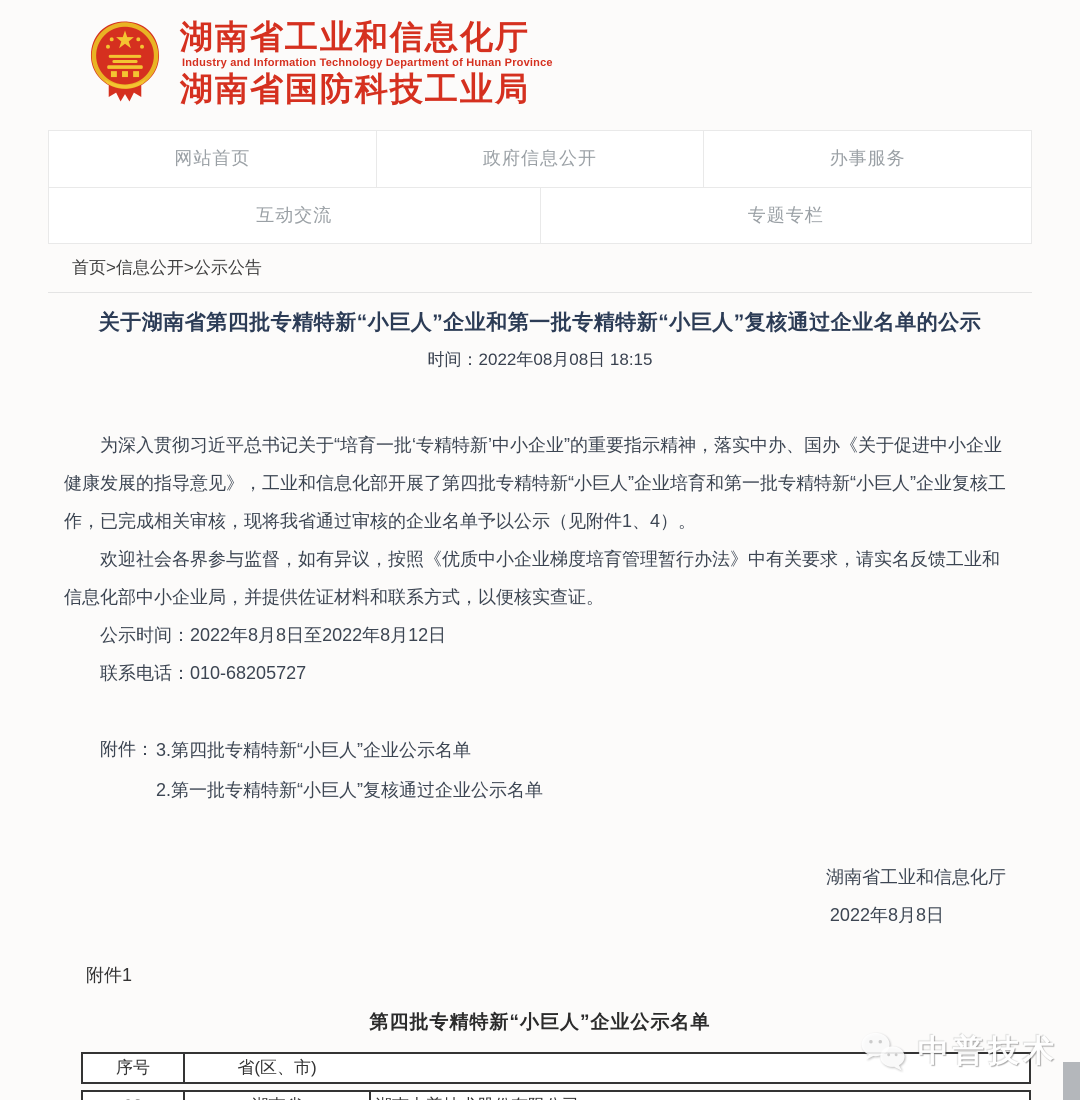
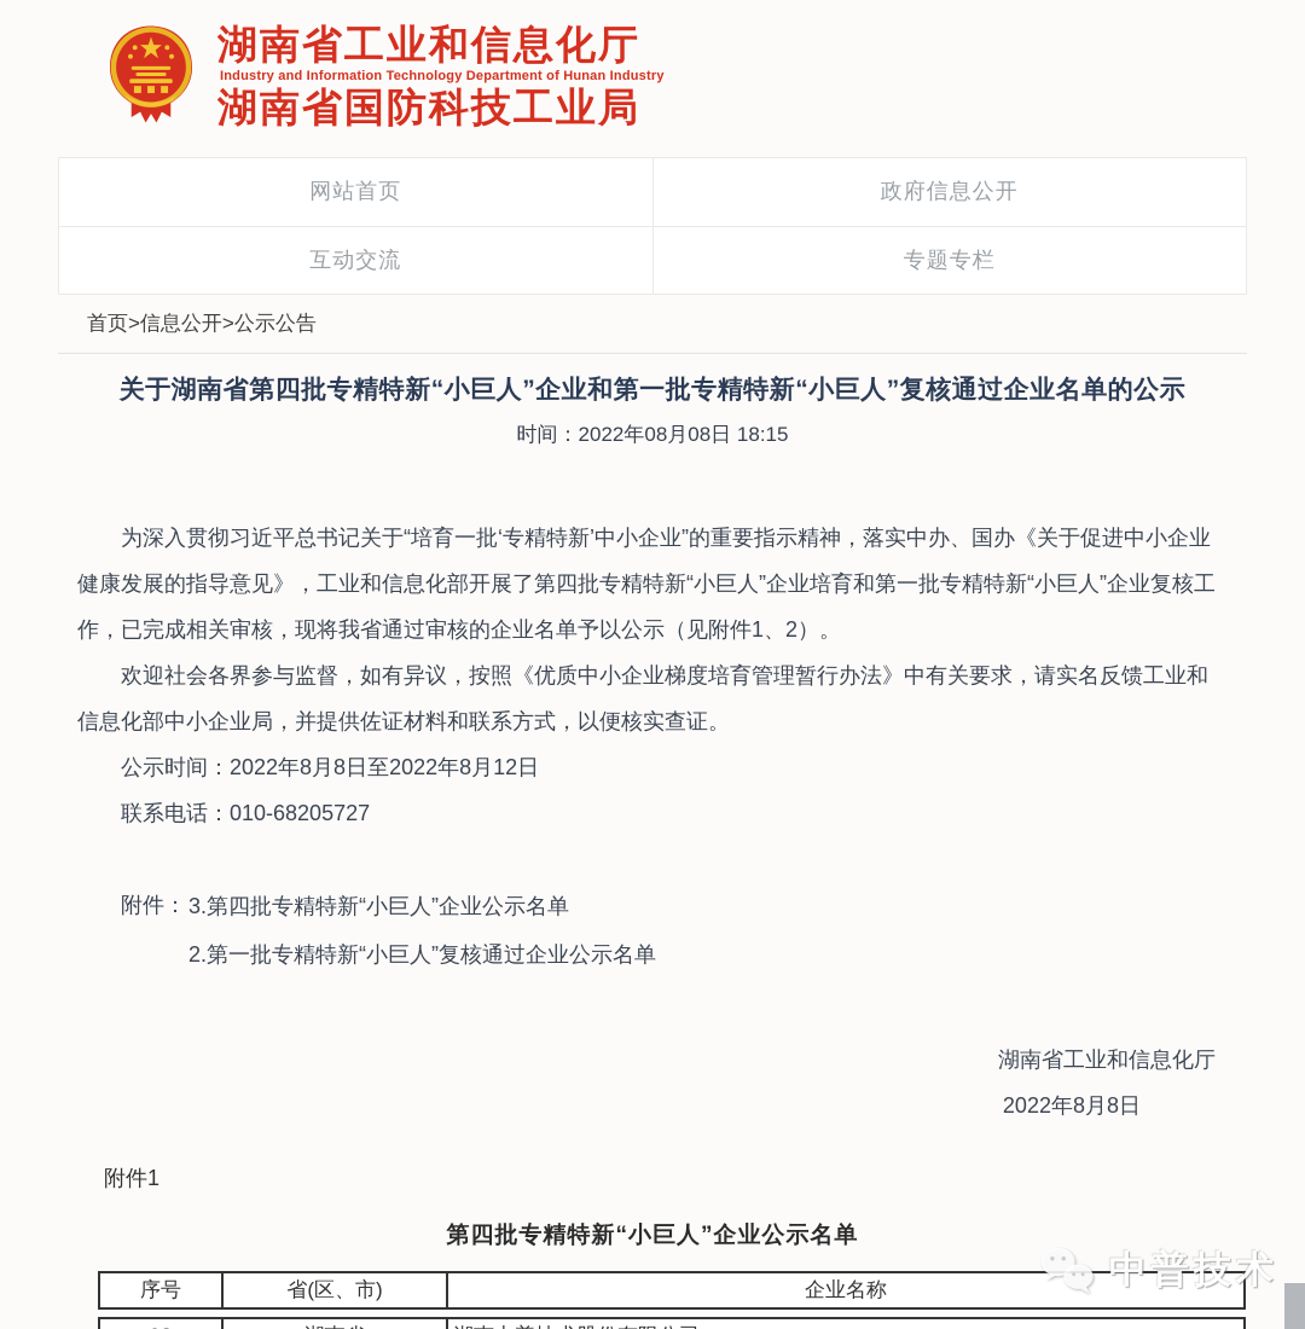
  湖南省工业和信息化厅
- Industry and Information Technology Department of Hunan Province
+ Industry and Information Technology Department of Hunan Industry
  湖南省国防科技工业局
  网站首页
  政府信息公开
- 办事服务
  互动交流
  专题专栏
  首页>信息公开>公示公告
  关于湖南省第四批专精特新“小巨人”企业和第一批专精特新“小巨人”复核通过企业名单的公示
  时间：2022年08月08日 18:15
- 为深入贯彻习近平总书记关于“培育一批‘专精特新’中小企业”的重要指示精神，落实中办、国办《关于促进中小企业健康发展的指导意见》，工业和信息化部开展了第四批专精特新“小巨人”企业培育和第一批专精特新“小巨人”企业复核工作，已完成相关审核，现将我省通过审核的企业名单予以公示（见附件1、4）。
+ 为深入贯彻习近平总书记关于“培育一批‘专精特新’中小企业”的重要指示精神，落实中办、国办《关于促进中小企业健康发展的指导意见》，工业和信息化部开展了第四批专精特新“小巨人”企业培育和第一批专精特新“小巨人”企业复核工作，已完成相关审核，现将我省通过审核的企业名单予以公示（见附件1、2）。
  欢迎社会各界参与监督，如有异议，按照《优质中小企业梯度培育管理暂行办法》中有关要求，请实名反馈工业和信息化部中小企业局，并提供佐证材料和联系方式，以便核实查证。
  公示时间：2022年8月8日至2022年8月12日
  联系电话：010-68205727
  附件：
  3.第四批专精特新“小巨人”企业公示名单
  2.第一批专精特新“小巨人”复核通过企业公示名单
  湖南省工业和信息化厅
  2022年8月8日
  附件1
  第四批专精特新“小巨人”企业公示名单
  序号
  省(区、市)
+ 企业名称
  中普技术
